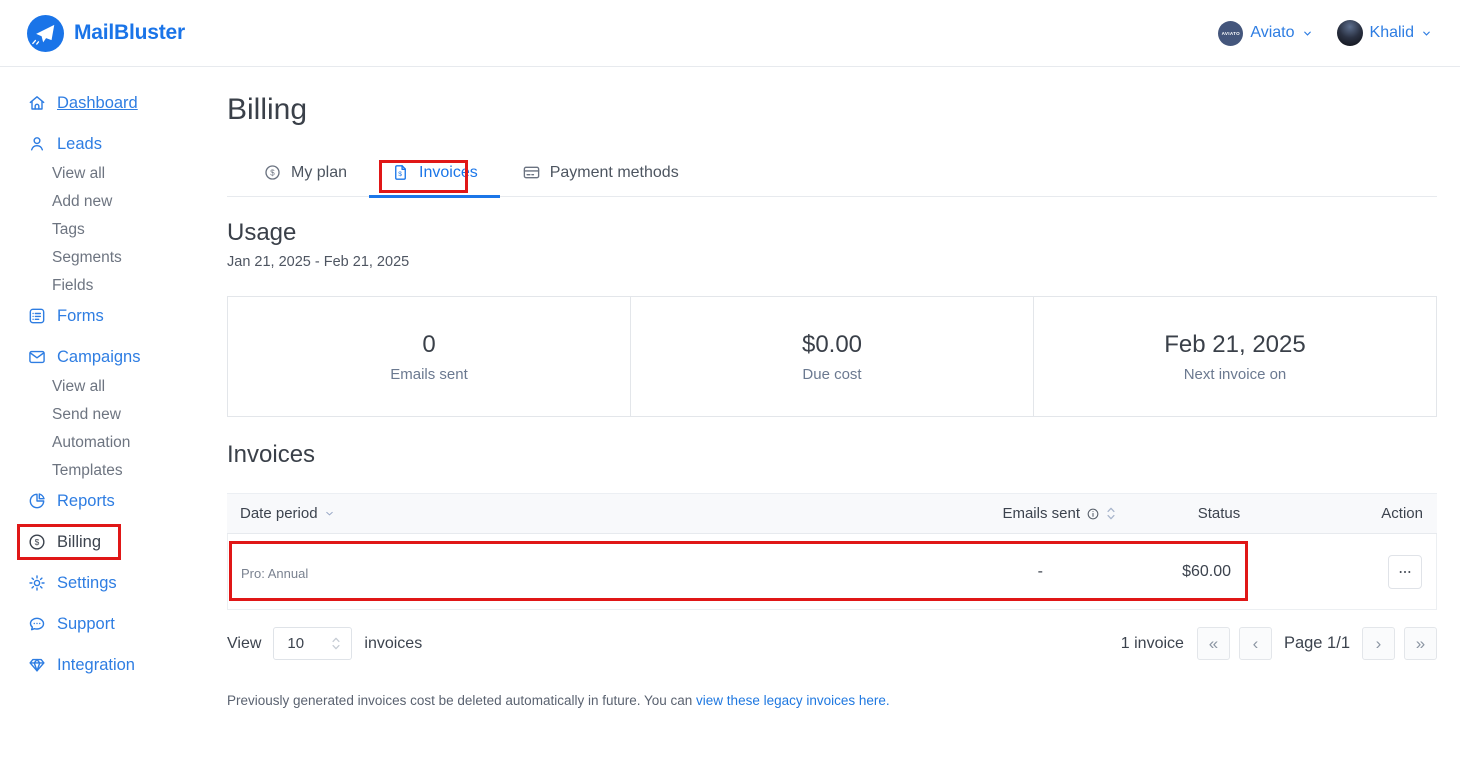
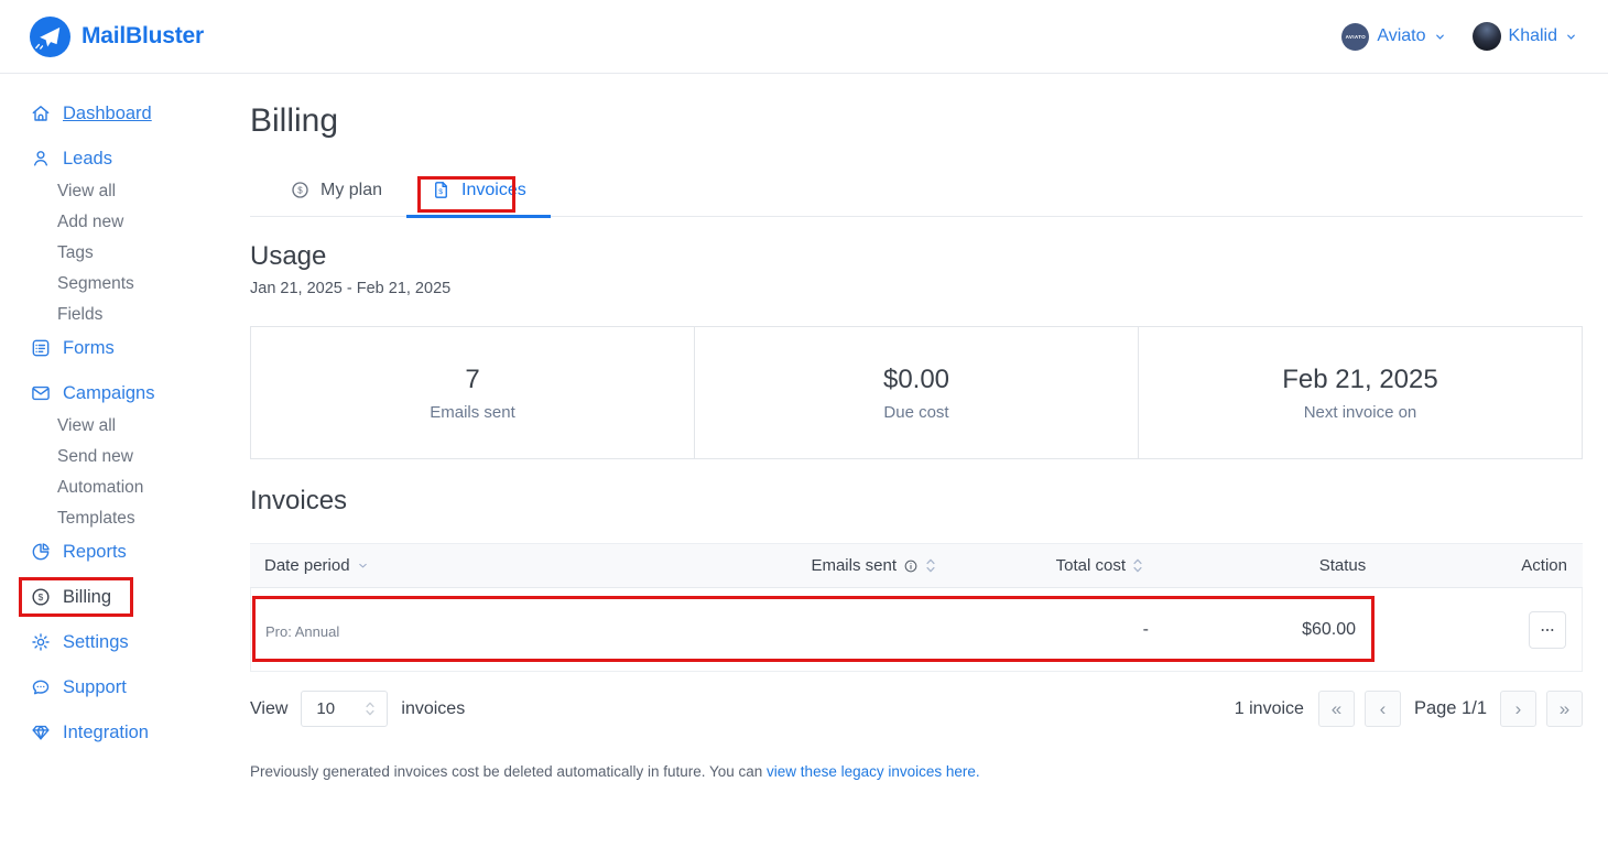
  MailBluster
  Aviato
  Khalid
  Dashboard
  Leads
  View all
  Add new
  Tags
  Segments
  Fields
  Forms
  Campaigns
  View all
  Send new
  Automation
  Templates
  Reports
  $
  Billing
  Settings
  Support
  Integration
  Billing
  $
  My plan
  Invoices
- Payment methods
  Usage
  Jan 21, 2025 - Feb 21, 2025
- 0
+ 7
  Emails sent
  $0.00
  Due cost
  Feb 21, 2025
  Next invoice on
  Invoices
  Date period
  Emails sent
+ Total cost
  Status
  Action
  Pro: Annual
  -
  $60.00
  View
  10
  invoices
  1 invoice
  «
  ‹
  Page 1/1
  ›
  »
  Previously generated invoices cost be deleted automatically in future. You can view these legacy invoices here.
